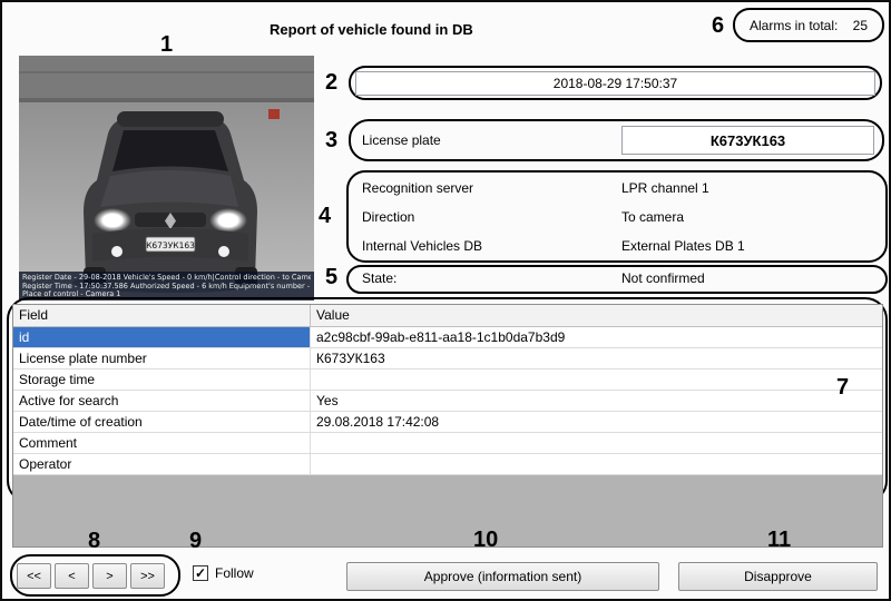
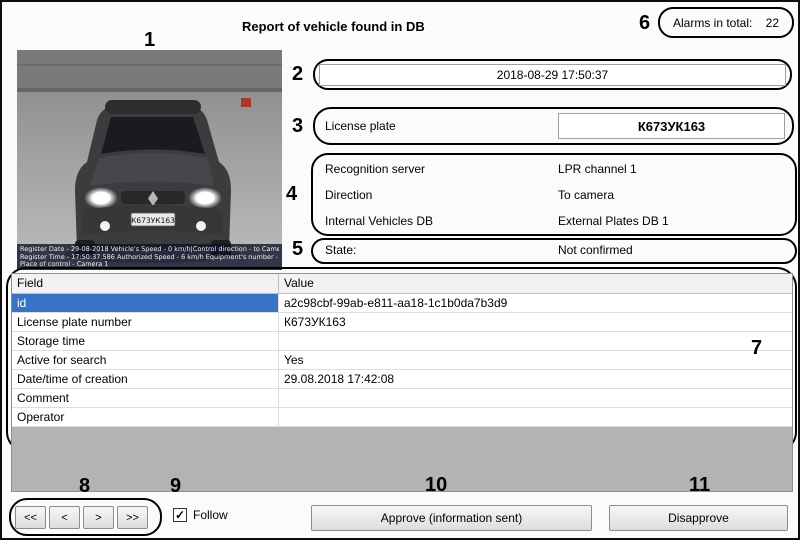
  Report of vehicle found in DB
  Alarms in total:
- 25
+ 22
  К673УК163
  Register Date - 29-08-2018 Vehicle's Speed - 0 km/h|Control direction - to Came
  Register Time - 17:50:37.586 Authorized Speed - 6 km/h Equipment's number -
  Place of control - Camera 1
  2018-08-29 17:50:37
  License plate
  К673УК163
  Recognition server
  LPR channel 1
  Direction
  To camera
  Internal Vehicles DB
  External Plates DB 1
  State:
  Not confirmed
  Field
  Value
  id
  a2c98cbf-99ab-e811-aa18-1c1b0da7b3d9
  License plate number
  К673УК163
  Storage time
  Active for search
  Yes
  Date/time of creation
  29.08.2018 17:42:08
  Comment
  Operator
  <<
  <
  >
  >>
  ✓
  Follow
  Approve (information sent)
  Disapprove
  1
  2
  3
  4
  5
  6
  7
  8
  9
  10
  11
